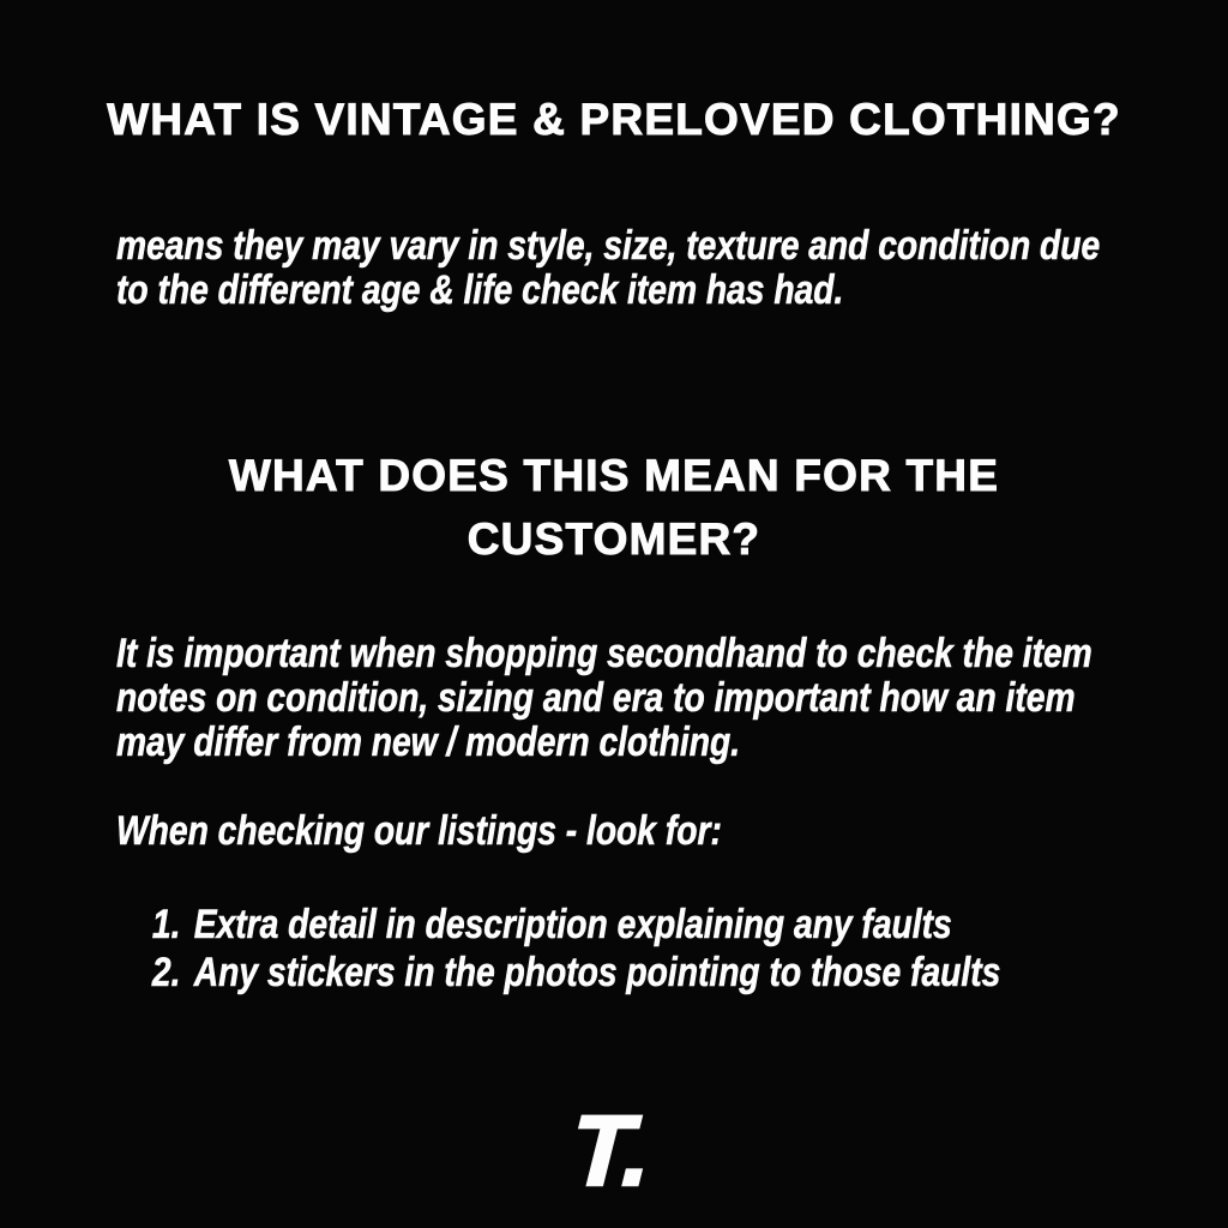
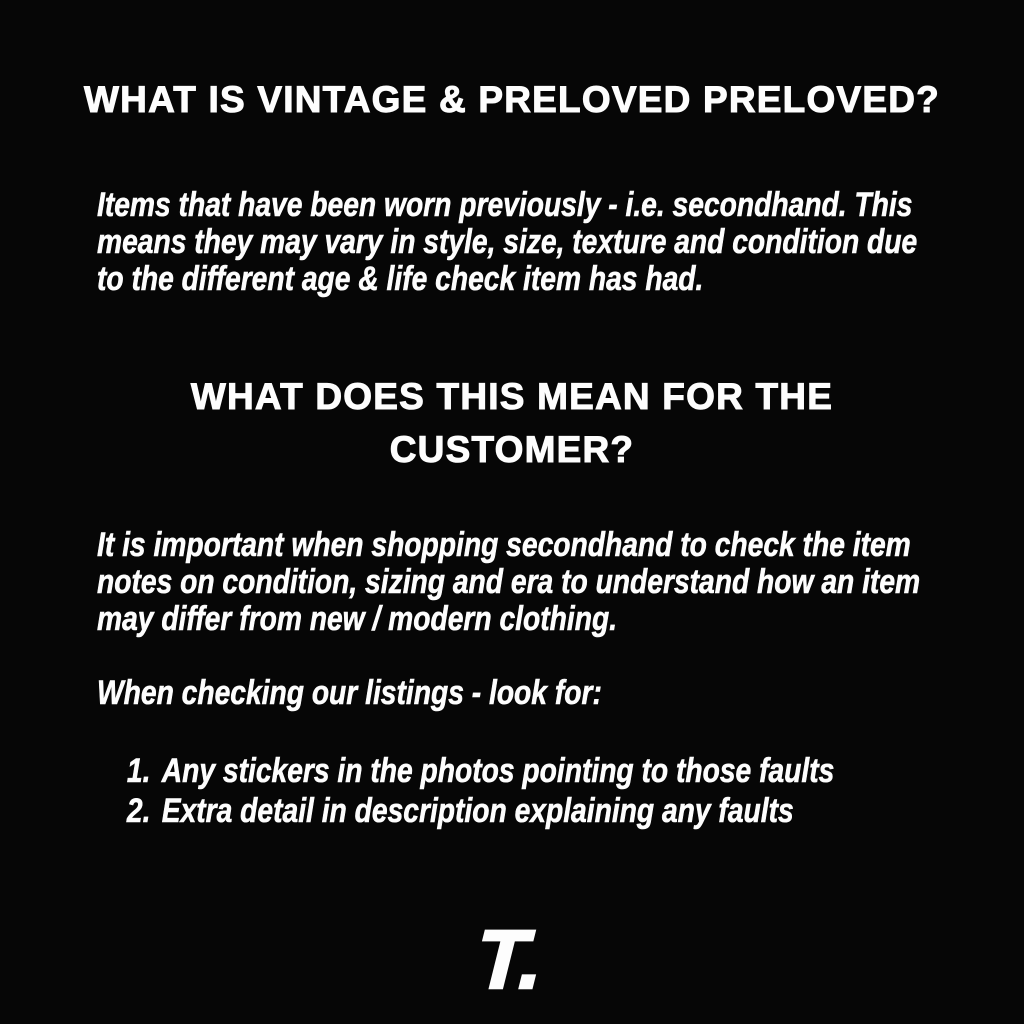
- WHAT IS VINTAGE & PRELOVED CLOTHING?
+ WHAT IS VINTAGE & PRELOVED PRELOVED?
+ Items that have been worn previously - i.e. secondhand. This
  means they may vary in style, size, texture and condition due
  to the different age & life check item has had.
  WHAT DOES THIS MEAN FOR THE
  CUSTOMER?
  It is important when shopping secondhand to check the item
- notes on condition, sizing and era to important how an item
+ notes on condition, sizing and era to understand how an item
  may differ from new / modern clothing.
  When checking our listings - look for:
  1.
- Extra detail in description explaining any faults
+ Any stickers in the photos pointing to those faults
  2.
- Any stickers in the photos pointing to those faults
+ Extra detail in description explaining any faults
